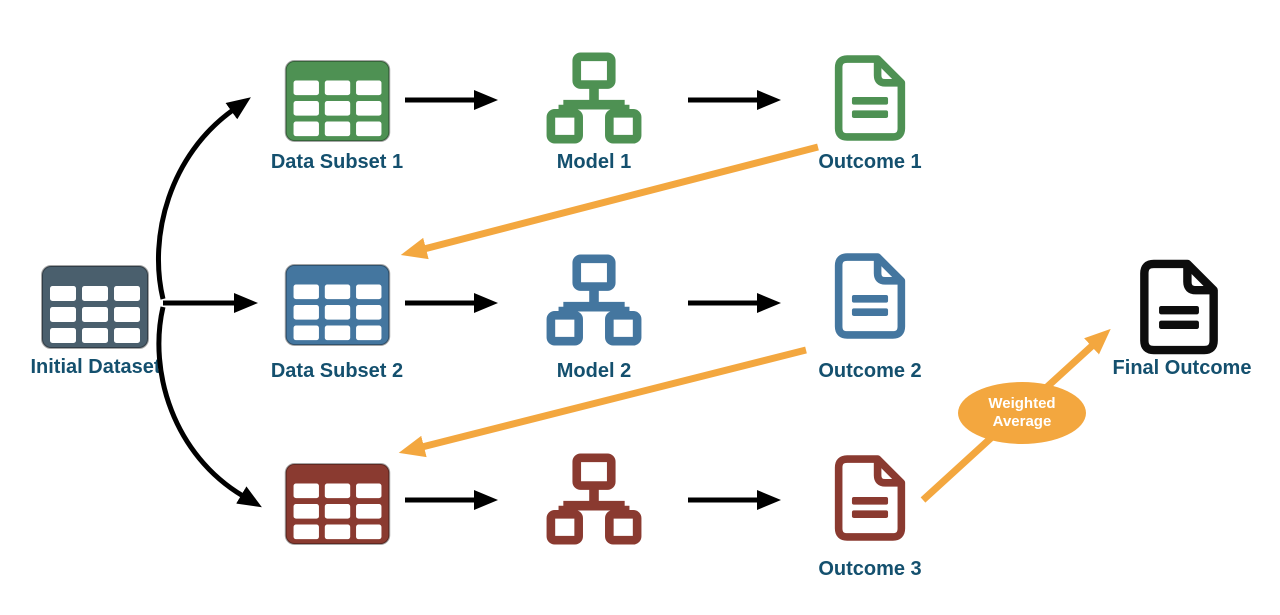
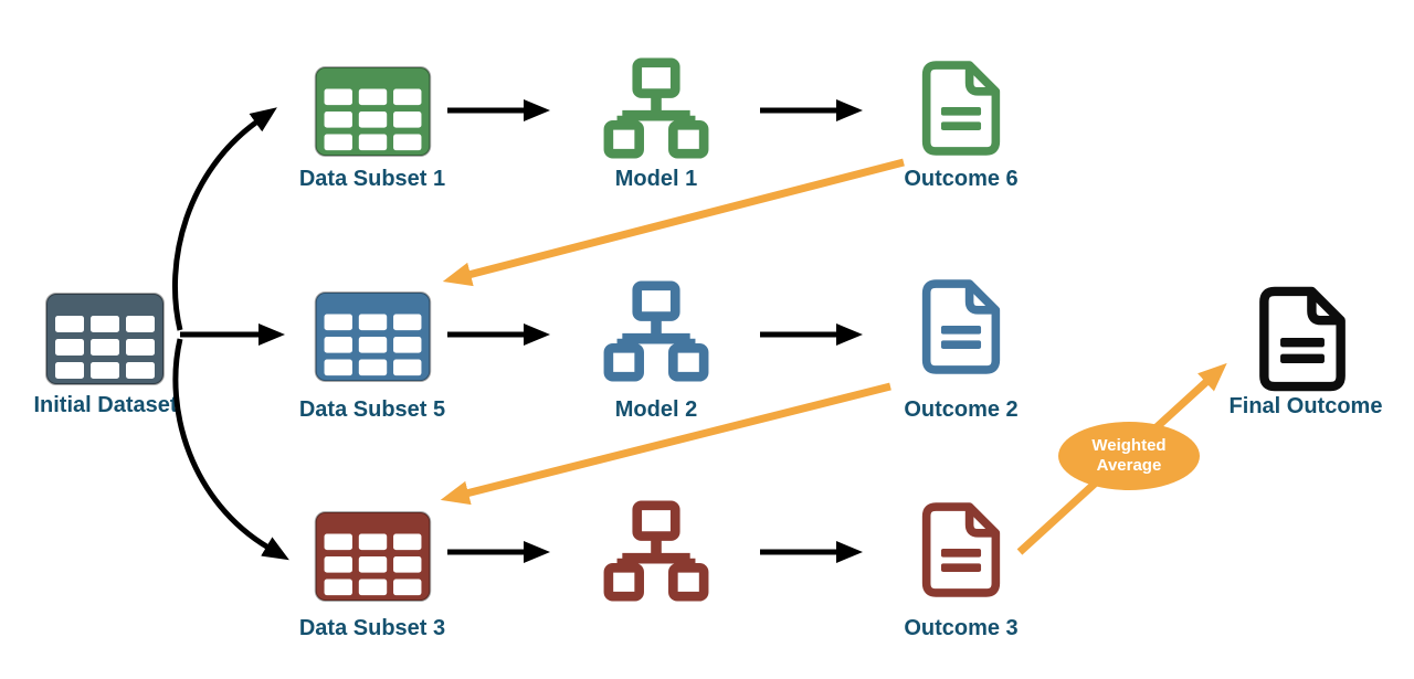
  Initial Dataset
  Data Subset 1
  Model 1
- Outcome 1
+ Outcome 6
- Data Subset 2
+ Data Subset 5
  Model 2
  Outcome 2
+ Data Subset 3
  Outcome 3
  Weighted
  Average
  Final Outcome
